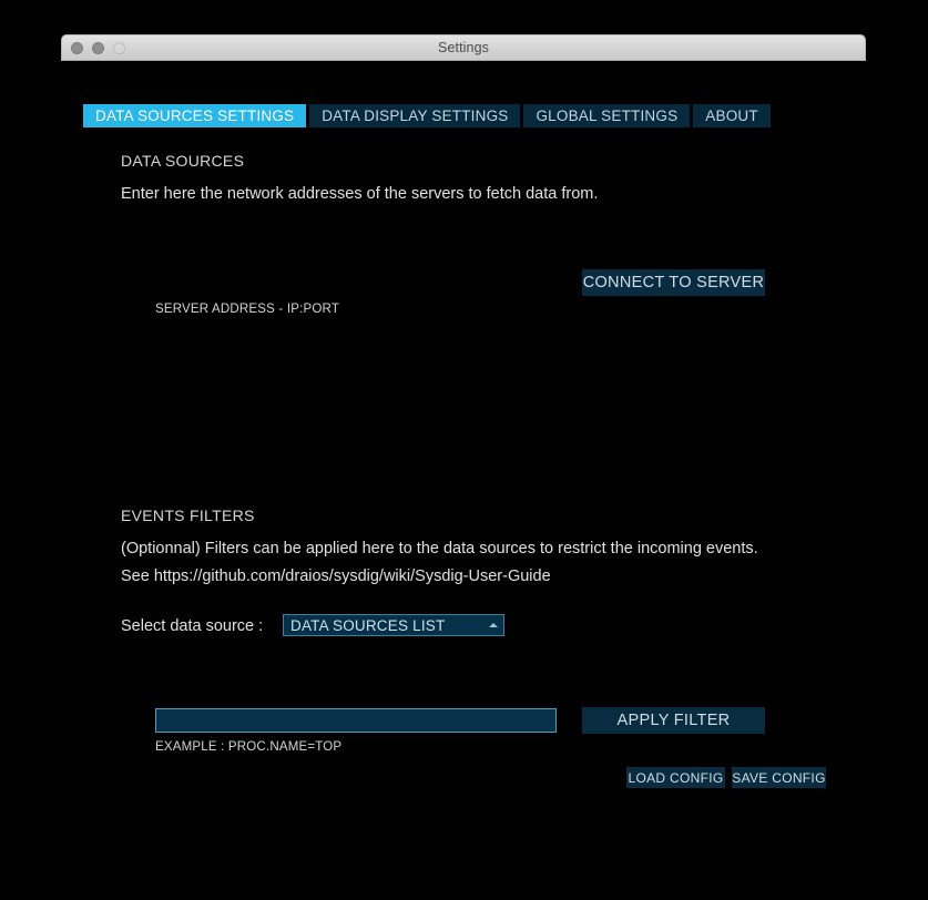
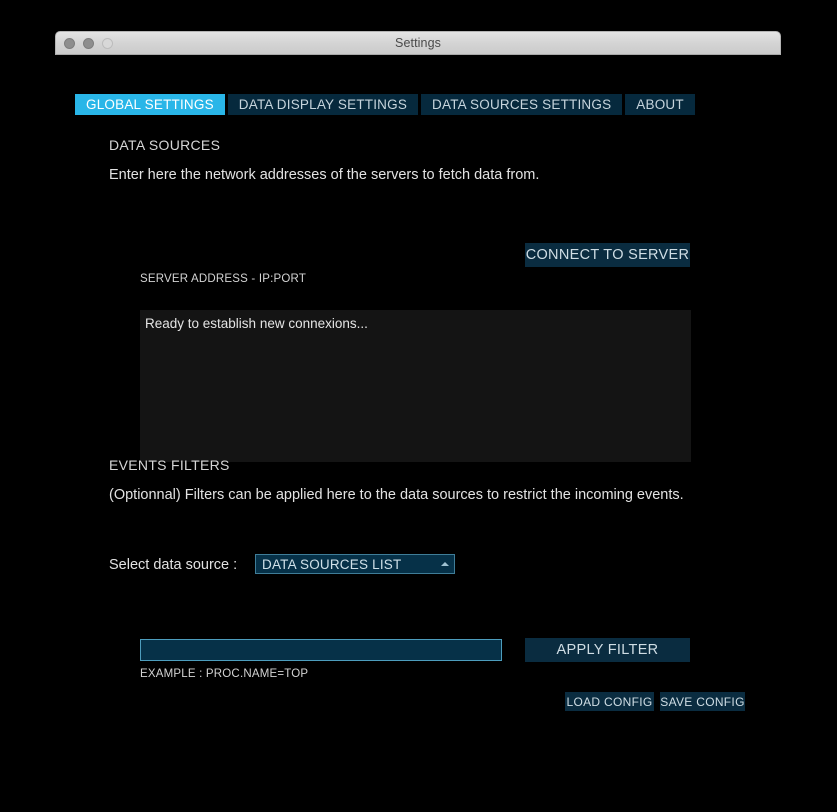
  Settings
- DATA SOURCES SETTINGS
+ GLOBAL SETTINGS
  DATA DISPLAY SETTINGS
- GLOBAL SETTINGS
+ DATA SOURCES SETTINGS
  ABOUT
  DATA SOURCES
  Enter here the network addresses of the servers to fetch data from.
  SERVER ADDRESS - IP:PORT
  CONNECT TO SERVER
+ Ready to establish new connexions...
  EVENTS FILTERS
  (Optionnal) Filters can be applied here to the data sources to restrict the incoming events.
- See https://github.com/draios/sysdig/wiki/Sysdig-User-Guide
  Select data source :
  DATA SOURCES LIST
  EXAMPLE : PROC.NAME=TOP
  APPLY FILTER
  LOAD CONFIG
  SAVE CONFIG
